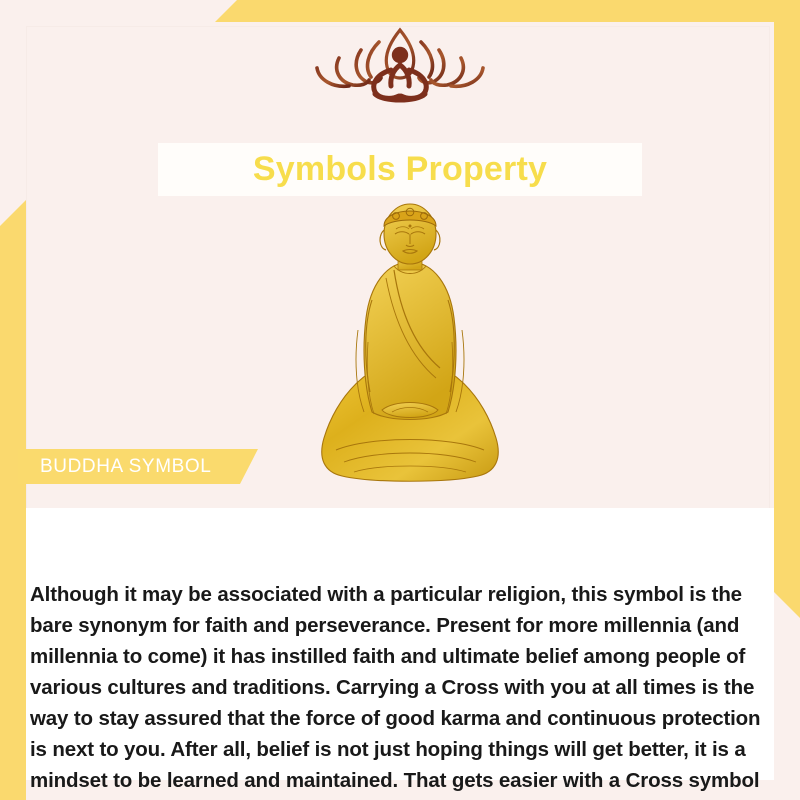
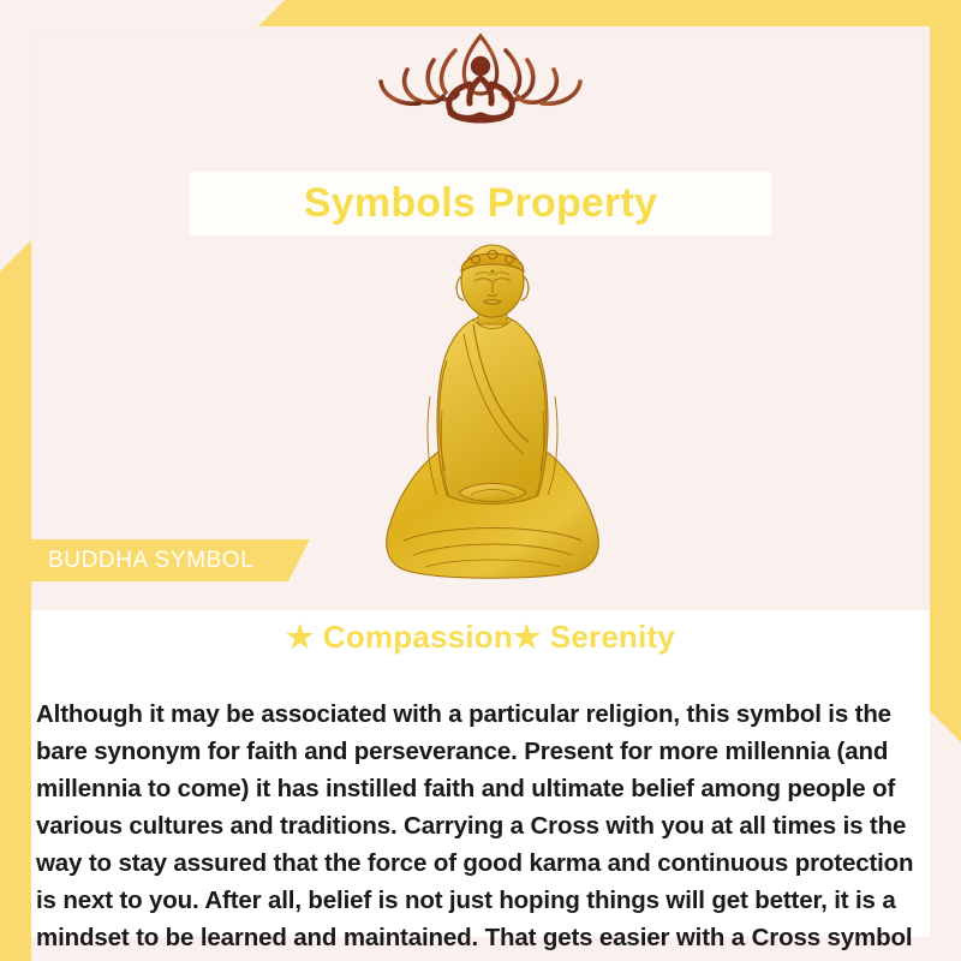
  Symbols Property
  BUDDHA SYMBOL
+ ★ Compassion★ Serenity
  Although it may be associated with a particular religion, this symbol is the bare synonym for faith and perseverance. Present for more millennia (and millennia to come) it has instilled faith and ultimate belief among people of various cultures and traditions. Carrying a Cross with you at all times is the way to stay assured that the force of good karma and continuous protection is next to you. After all, belief is not just hoping things will get better, it is a mindset to be learned and maintained. That gets easier with a Cross symbol
